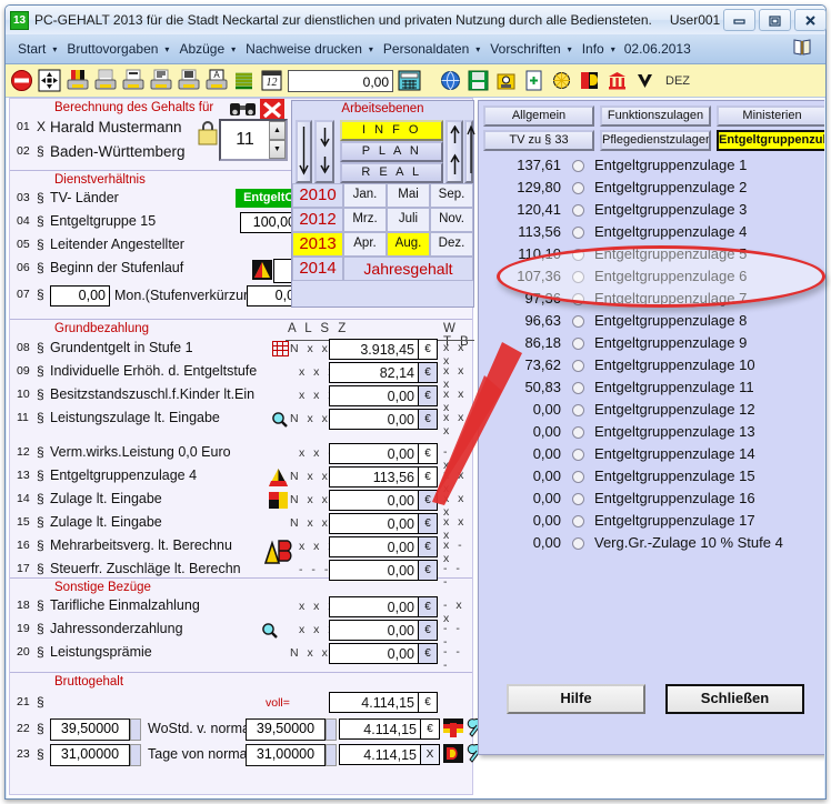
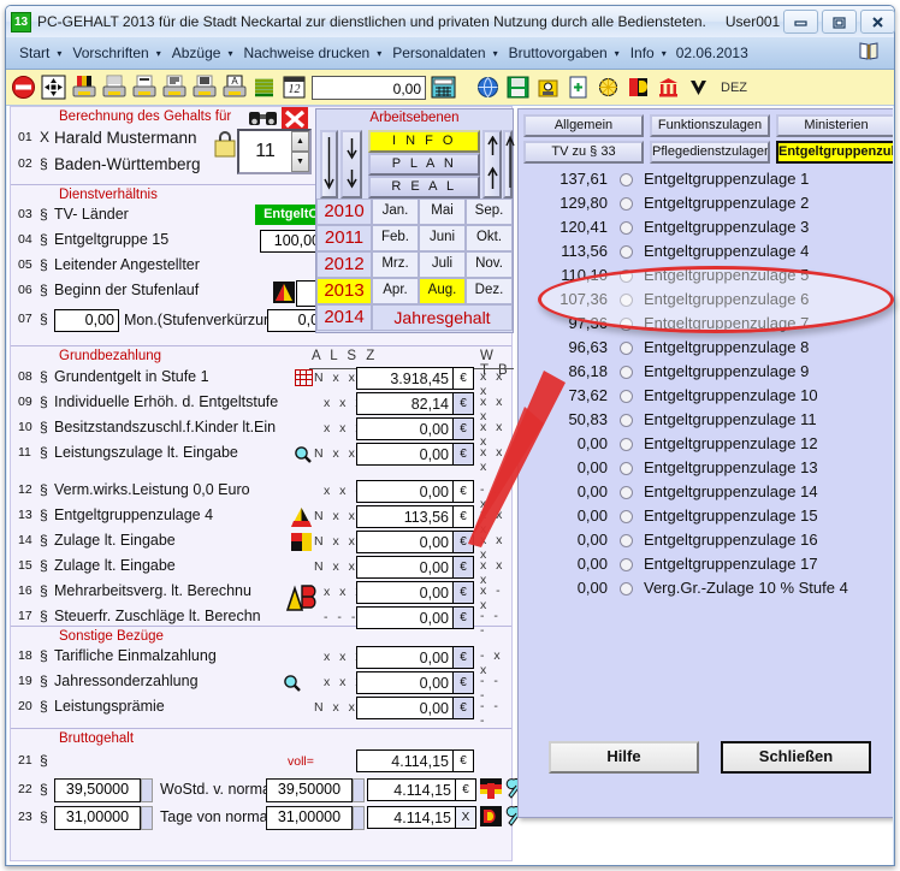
  13
  PC-GEHALT 2013 für die Stadt Neckartal zur dienstlichen und privaten Nutzung durch alle Bediensteten.
  User001
  Start
  ▾
- Bruttovorgaben
+ Vorschriften
  ▾
  Abzüge
  ▾
  Nachweise drucken
  ▾
  Personaldaten
  ▾
- Vorschriften
+ Bruttovorgaben
  ▾
  Info
  ▾
  02.06.2013
  A
  12
  0,00
  DEZ
  Berechnung des Gehalts für
  01
  X
  Harald Mustermann
  02
  §
  Baden-Württemberg
  11
  Dienstverhältnis
  03
  §
  TV- Länder
  EntgeltO
  04
  §
  Entgeltgruppe 15
  100,0
  05
  §
  Leitender Angestellter
  06
  §
  Beginn der Stufenlauf
  07
  §
  0,00
  Mon.(Stufenverkürzu
  Grundbezahlung
  A L S Z
  W T B
  08
  §
  Grundentgelt in Stufe 1
  N x x
  3.918,45
  €
  x x x
  09
  §
  Individuelle Erhöh. d. Entgeltstufe
  82,14
  €
  x x x
  10
  §
  Besitzstandszuschl.f.Kinder lt.Ein
  0,00
  €
  x x x
  11
  §
  Leistungszulage lt. Eingabe
  N x x
  0,00
  €
  x x x
  12
  §
  Verm.wirks.Leistung 0,0 Euro
  0,00
  €
  13
  §
  Entgeltgruppenzulage 4
  N x x
  113,56
  €
  14
  §
  Zulage lt. Eingabe
  N x x
  0,00
  €
  15
  §
  Zulage lt. Eingabe
  N x x
  0,00
  €
  x x x
  16
  §
  Mehrarbeitsverg. lt. Berechnu
  0,00
  €
  x - x
  17
  §
  Steuerfr. Zuschläge lt. Berechn
  - - -
  0,00
  €
  - - -
  Sonstige Bezüge
  18
  §
  Tarifliche Einmalzahlung
  0,00
  €
  - x x
  19
  §
  Jahressonderzahlung
  0,00
  €
  - - -
  20
  §
  Leistungsprämie
  N x x
  0,00
  €
  - - -
  Bruttogehalt
  21
  §
  voll=
  4.114,15
  €
  22
  §
  39,50000
  WoStd. v. norm
  39,50000
  4.114,15
  €
  23
  §
  31,00000
  Tage von norma
  31,00000
  4.114,15
  X
  Arbeitsebenen
  I N F O
  P L A N
  R E A L
  2010
  Jan.
  Mai
  Sep.
+ 2011
+ Feb.
+ Juni
+ Okt.
  2012
  Mrz.
  Juli
  Nov.
  2013
  Apr.
  Aug.
  Dez.
  2014
  Jahresgehalt
  Allgemein
  Funktionszulagen
  Ministerien
  TV zu § 33
  Pflegedienstzulagen
  Entgeltgruppenzu
  137,61
  Entgeltgruppenzulage 1
  129,80
  Entgeltgruppenzulage 2
  120,41
  Entgeltgruppenzulage 3
  113,56
  Entgeltgruppenzulage 4
  110,10
  Entgeltgruppenzulage 5
  107,36
  Entgeltgruppenzulage 6
  97,36
  Entgeltgruppenzulage 7
  96,63
  Entgeltgruppenzulage 8
  86,18
  Entgeltgruppenzulage 9
  73,62
  Entgeltgruppenzulage 10
  50,83
  Entgeltgruppenzulage 11
  0,00
  Entgeltgruppenzulage 12
  0,00
  Entgeltgruppenzulage 13
  0,00
  Entgeltgruppenzulage 14
  0,00
  Entgeltgruppenzulage 15
  0,00
  Entgeltgruppenzulage 16
  0,00
  Entgeltgruppenzulage 17
  0,00
  Verg.Gr.-Zulage 10 % Stufe 4
  Hilfe
  Schließen
